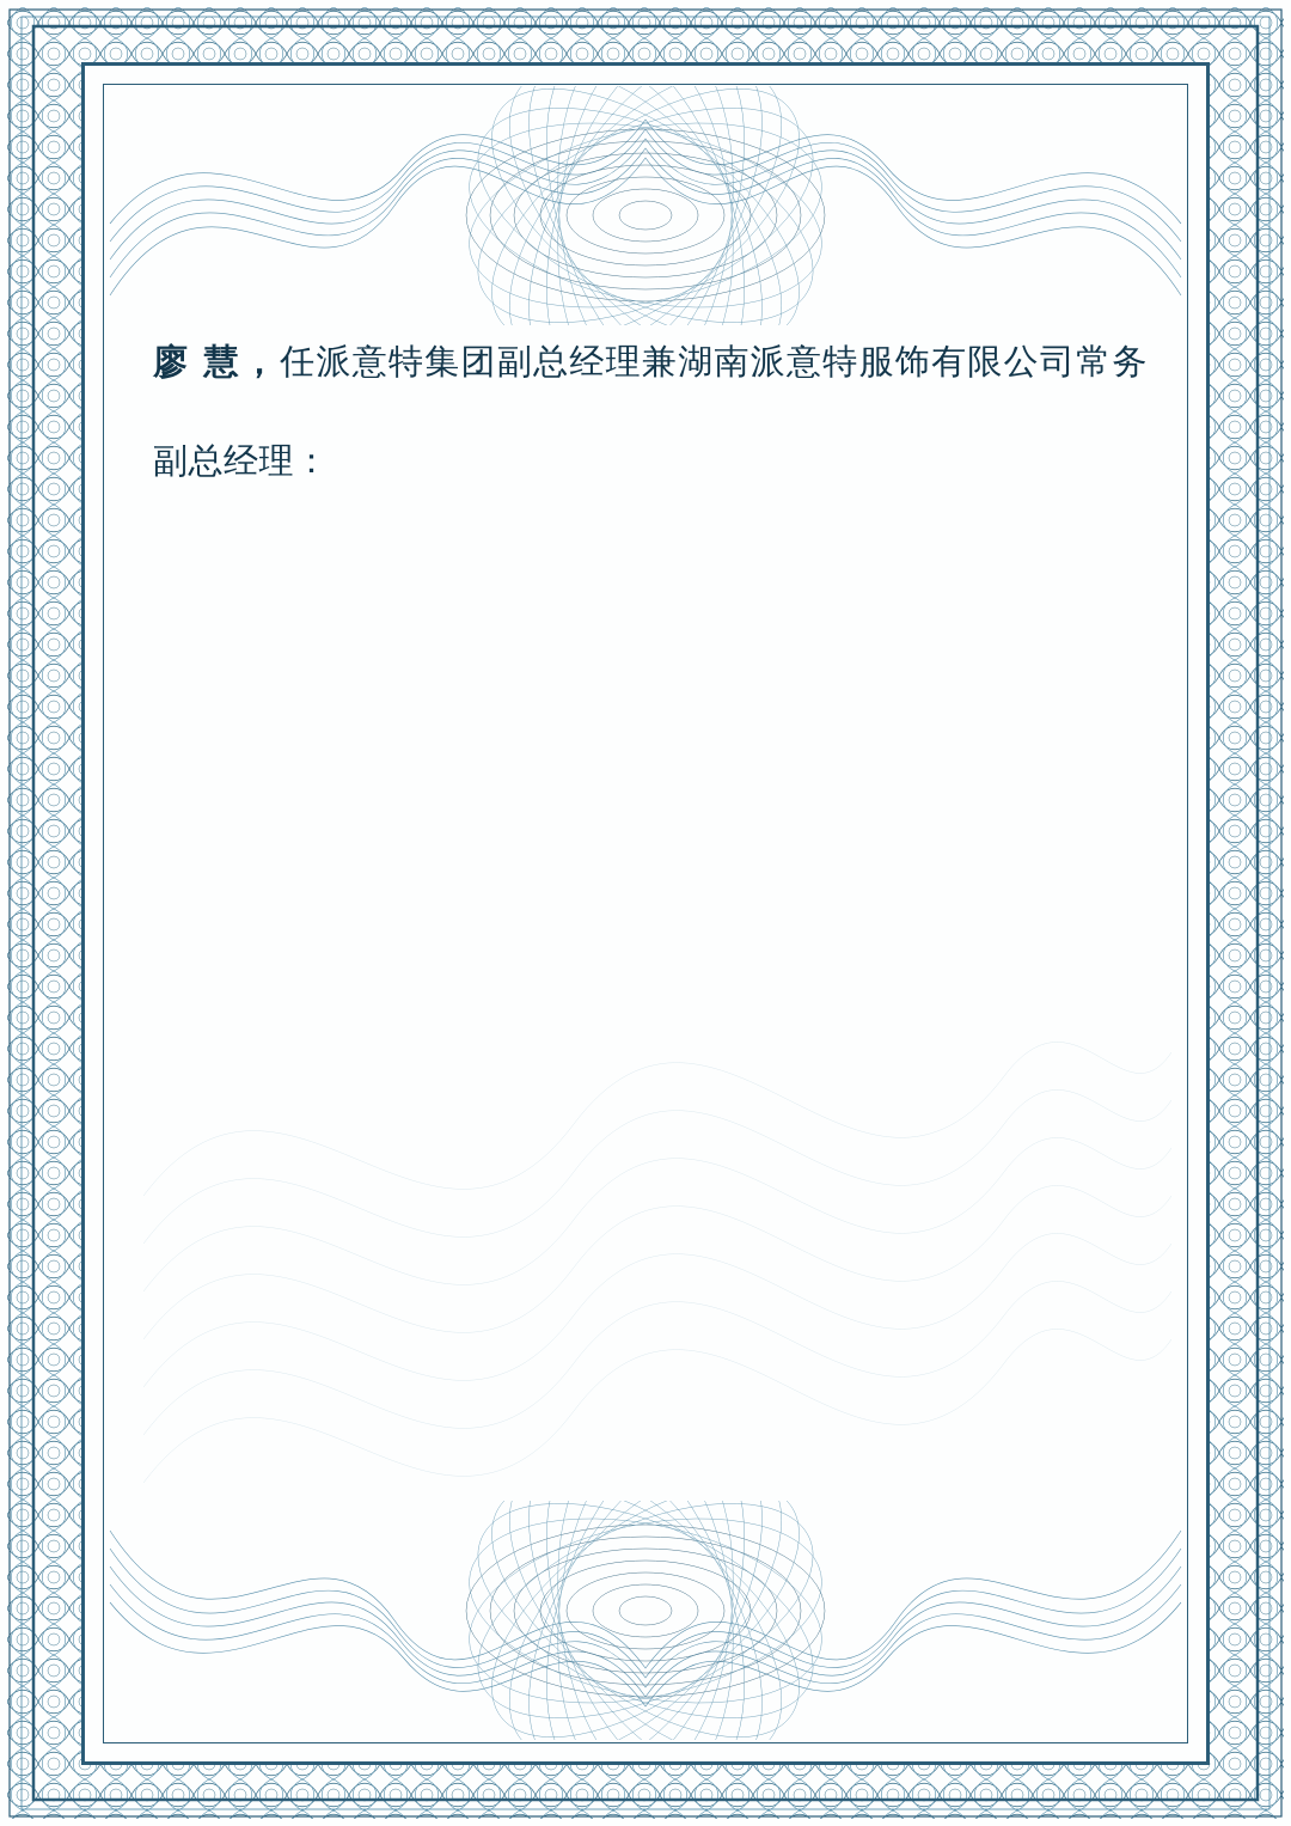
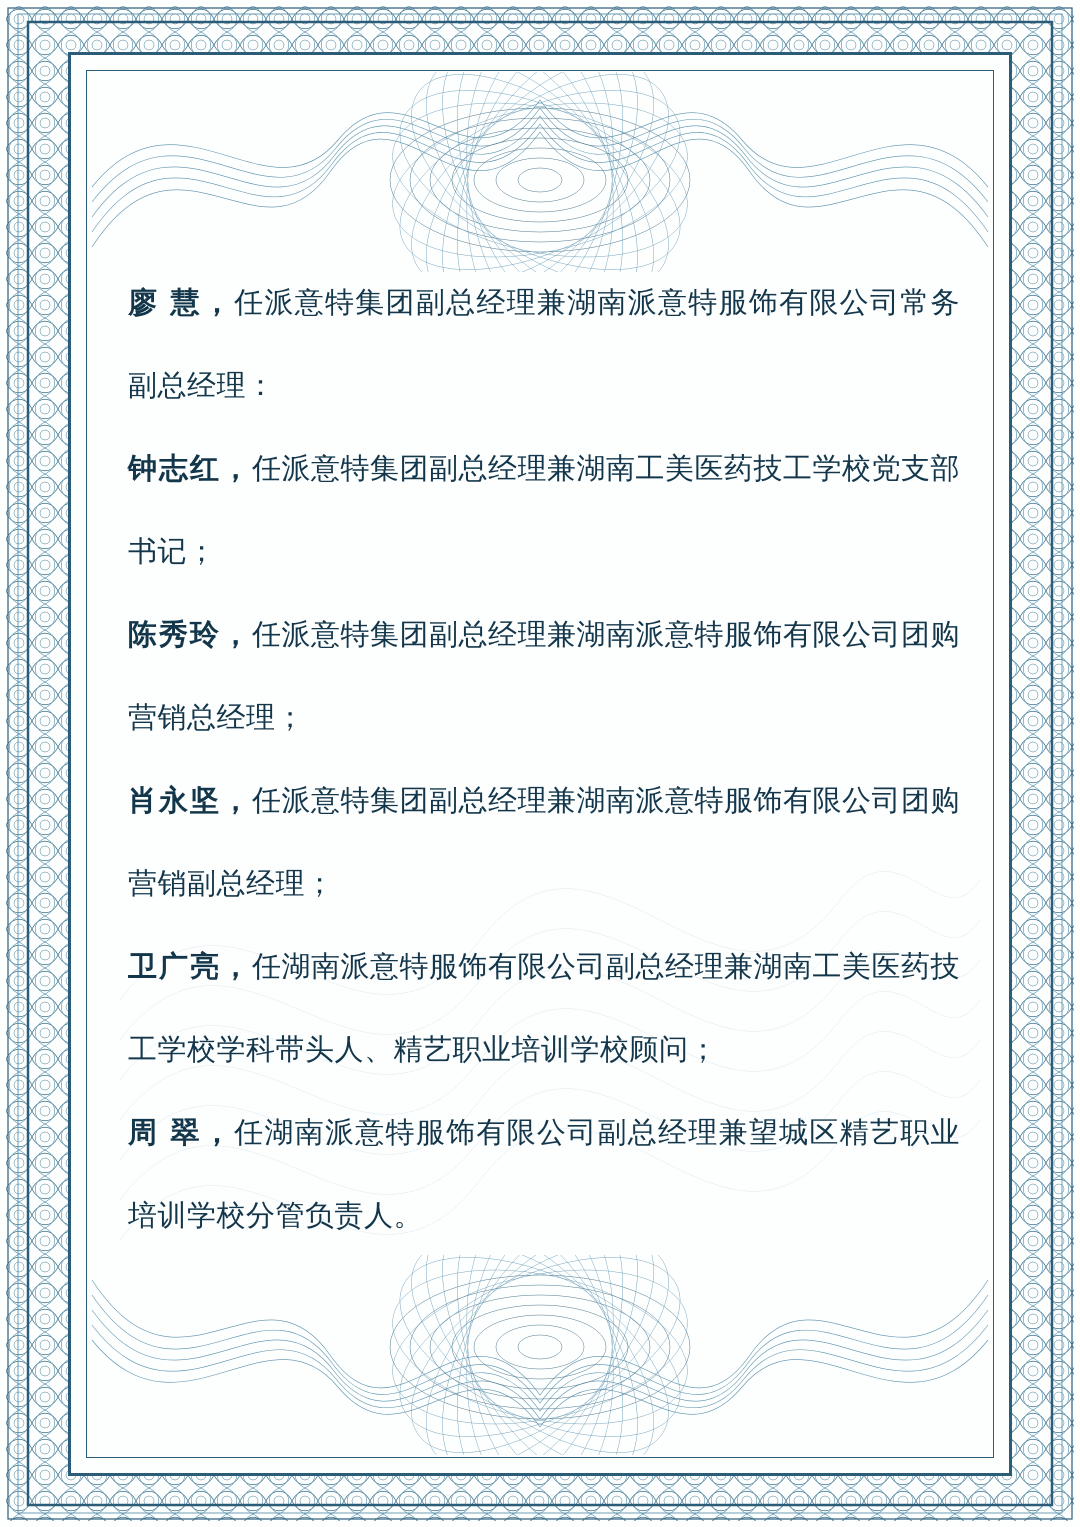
  廖 慧，任派意特集团副总经理兼湖南派意特服饰有限公司常务副总经理：
+ 钟志红，任派意特集团副总经理兼湖南工美医药技工学校党支部书记；
+ 陈秀玲，任派意特集团副总经理兼湖南派意特服饰有限公司团购营销总经理；
+ 肖永坚，任派意特集团副总经理兼湖南派意特服饰有限公司团购营销副总经理；
+ 卫广亮，任湖南派意特服饰有限公司副总经理兼湖南工美医药技工学校学科带头人、精艺职业培训学校顾问；
+ 周 翠，任湖南派意特服饰有限公司副总经理兼望城区精艺职业培训学校分管负责人。
